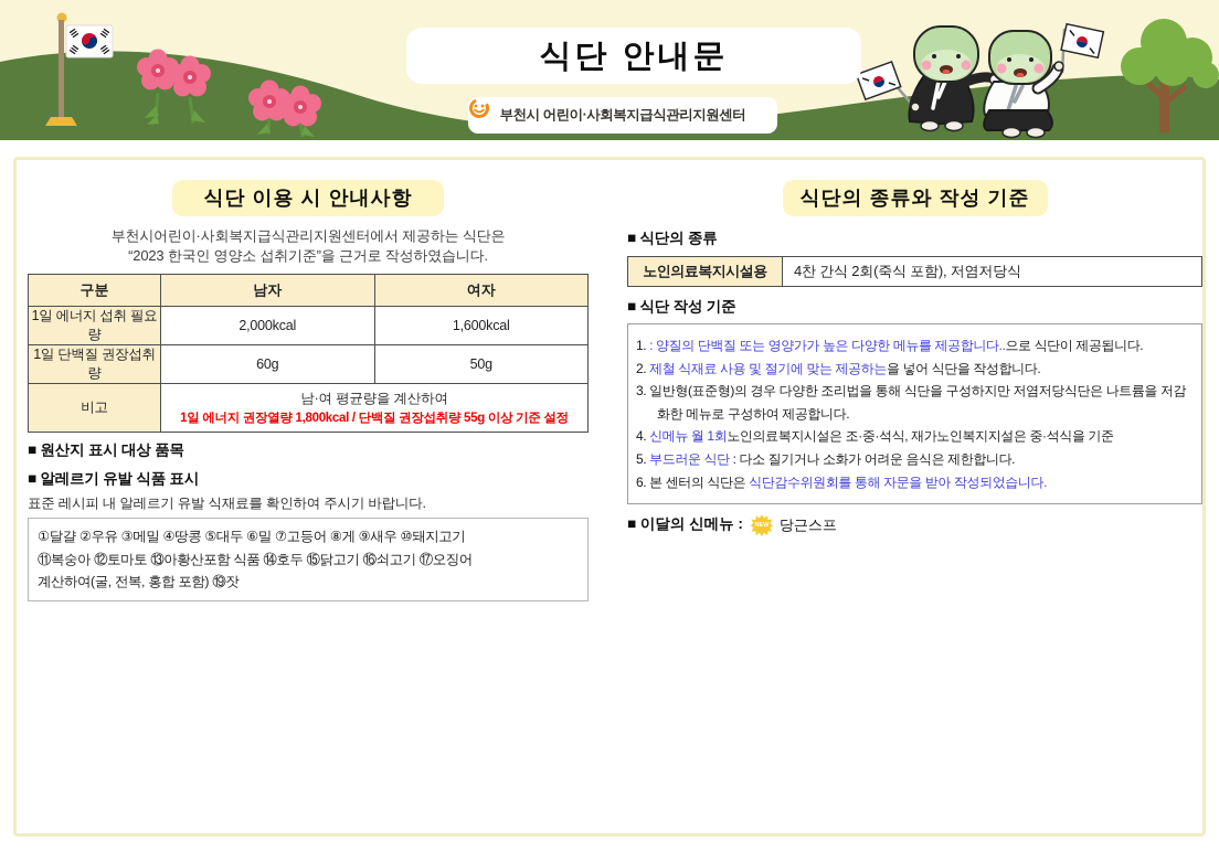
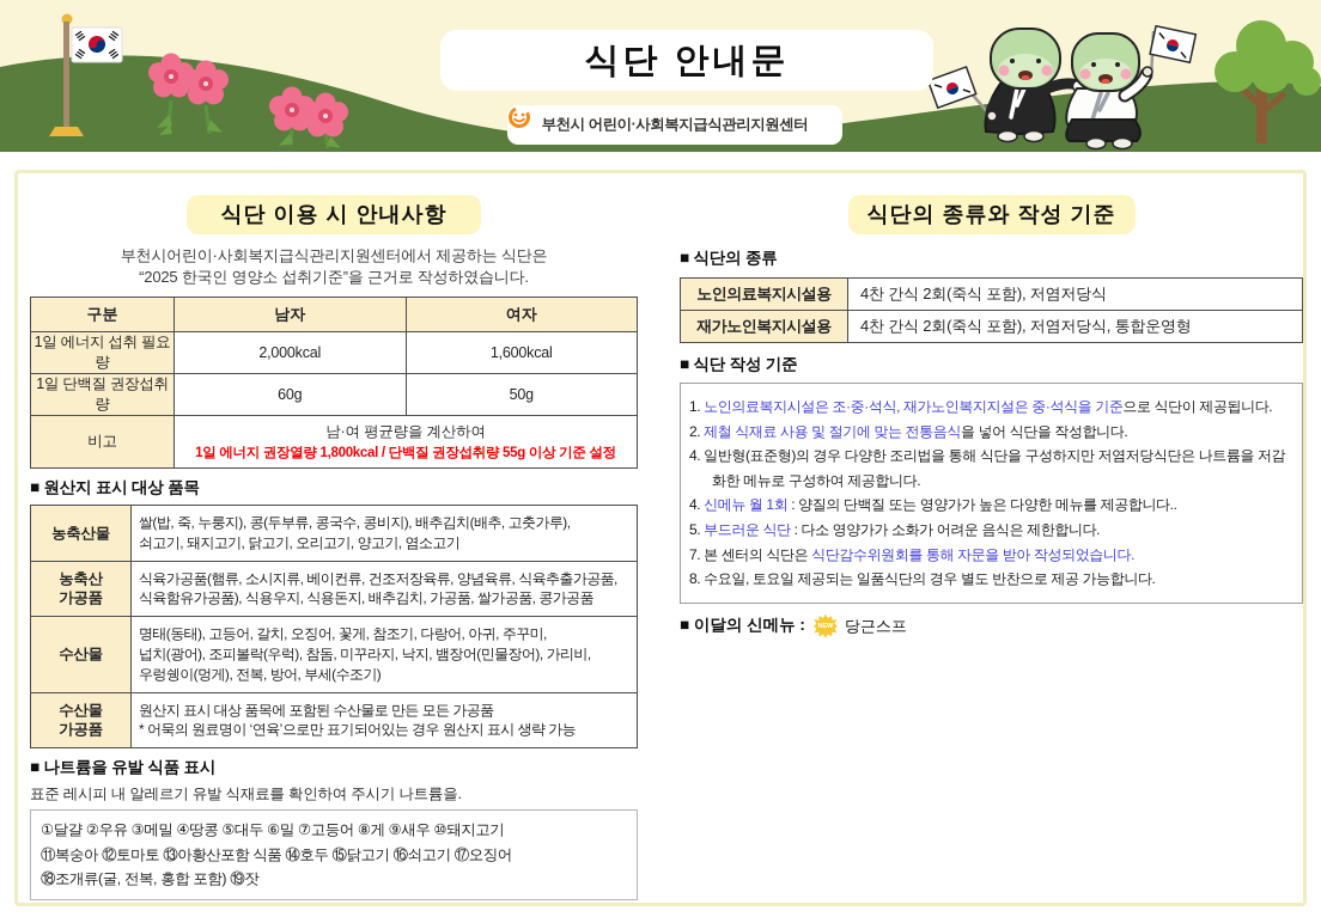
  식단 안내문
  부천시 어린이·사회복지급식관리지원센터
  식단 이용 시 안내사항
  부천시어린이·사회복지급식관리지원센터에서 제공하는 식단은
- “2023 한국인 영양소 섭취기준”을 근거로 작성하였습니다.
+ “2025 한국인 영양소 섭취기준”을 근거로 작성하였습니다.
  구분	남자	여자
  1일 에너지 섭취 필요량	2,000kcal	1,600kcal
  1일 단백질 권장섭취량	60g	50g
  비고	남·여 평균량을 계산하여1일 에너지 권장열량 1,800kcal / 단백질 권장섭취량 55g 이상 기준 설정
  ■ 원산지 표시 대상 품목
+ 농축산물	쌀(밥, 죽, 누룽지), 콩(두부류, 콩국수, 콩비지), 배추김치(배추, 고춧가루),쇠고기, 돼지고기, 닭고기, 오리고기, 양고기, 염소고기
+ 농축산가공품	식육가공품(햄류, 소시지류, 베이컨류, 건조저장육류, 양념육류, 식육추출가공품,식육함유가공품), 식용우지, 식용돈지, 배추김치, 가공품, 쌀가공품, 콩가공품
+ 수산물	명태(동태), 고등어, 갈치, 오징어, 꽃게, 참조기, 다랑어, 아귀, 주꾸미,넙치(광어), 조피볼락(우럭), 참돔, 미꾸라지, 낙지, 뱀장어(민물장어), 가리비,우렁쉥이(멍게), 전복, 방어, 부세(수조기)
+ 수산물가공품	원산지 표시 대상 품목에 포함된 수산물로 만든 모든 가공품* 어묵의 원료명이 ‘연육’으로만 표기되어있는 경우 원산지 표시 생략 가능
- ■ 알레르기 유발 식품 표시
+ ■ 나트륨을 유발 식품 표시
- 표준 레시피 내 알레르기 유발 식재료를 확인하여 주시기 바랍니다.
+ 표준 레시피 내 알레르기 유발 식재료를 확인하여 주시기 나트륨을.
  ①달걀 ②우유 ③메밀 ④땅콩 ⑤대두 ⑥밀 ⑦고등어 ⑧게 ⑨새우 ⑩돼지고기
  ⑪복숭아 ⑫토마토 ⑬아황산포함 식품 ⑭호두 ⑮닭고기 ⑯쇠고기 ⑰오징어
- 계산하여(굴, 전복, 홍합 포함) ⑲잣
+ ⑱조개류(굴, 전복, 홍합 포함) ⑲잣
  식단의 종류와 작성 기준
  ■ 식단의 종류
  노인의료복지시설용	4찬 간식 2회(죽식 포함), 저염저당식
+ 재가노인복지시설용	4찬 간식 2회(죽식 포함), 저염저당식, 통합운영형
  ■ 식단 작성 기준
- 1. : 양질의 단백질 또는 영양가가 높은 다양한 메뉴를 제공합니다..으로 식단이 제공됩니다.
+ 1. 노인의료복지시설은 조·중·석식, 재가노인복지지설은 중·석식을 기준으로 식단이 제공됩니다.
- 2. 제철 식재료 사용 및 절기에 맞는 제공하는을 넣어 식단을 작성합니다.
+ 2. 제철 식재료 사용 및 절기에 맞는 전통음식을 넣어 식단을 작성합니다.
- 3. 일반형(표준형)의 경우 다양한 조리법을 통해 식단을 구성하지만 저염저당식단은 나트륨을 저감화한 메뉴로 구성하여 제공합니다.
+ 4. 일반형(표준형)의 경우 다양한 조리법을 통해 식단을 구성하지만 저염저당식단은 나트륨을 저감화한 메뉴로 구성하여 제공합니다.
- 4. 신메뉴 월 1회노인의료복지시설은 조·중·석식, 재가노인복지지설은 중·석식을 기준
+ 4. 신메뉴 월 1회 : 양질의 단백질 또는 영양가가 높은 다양한 메뉴를 제공합니다..
- 5. 부드러운 식단 : 다소 질기거나 소화가 어려운 음식은 제한합니다.
+ 5. 부드러운 식단 : 다소 영양가가 소화가 어려운 음식은 제한합니다.
- 6. 본 센터의 식단은 식단감수위원회를 통해 자문을 받아 작성되었습니다.
+ 7. 본 센터의 식단은 식단감수위원회를 통해 자문을 받아 작성되었습니다.
+ 8. 수요일, 토요일 제공되는 일품식단의 경우 별도 반찬으로 제공 가능합니다.
  ■ 이달의 신메뉴 :
  당근스프
